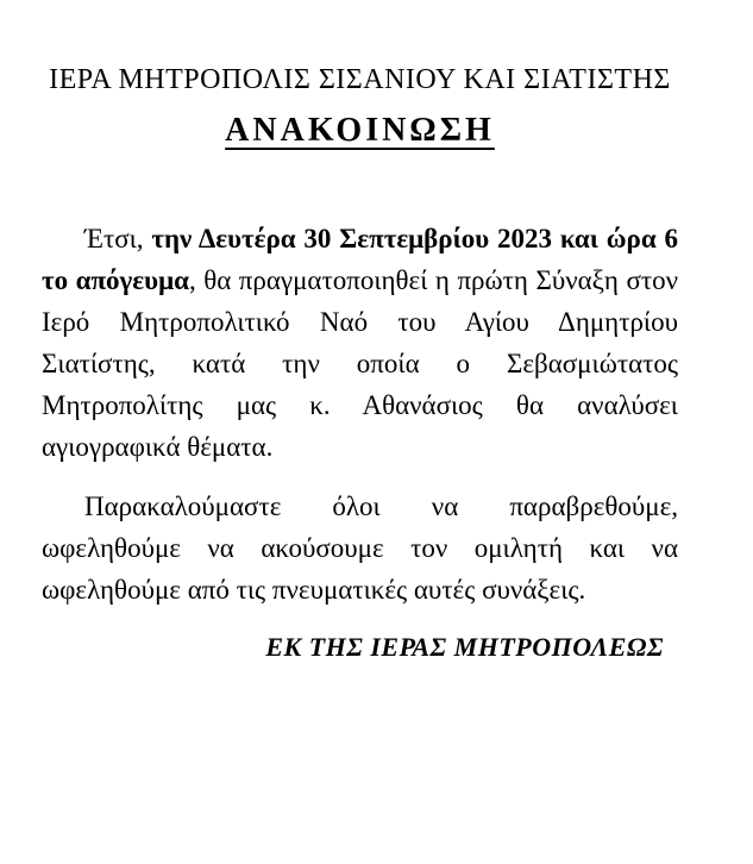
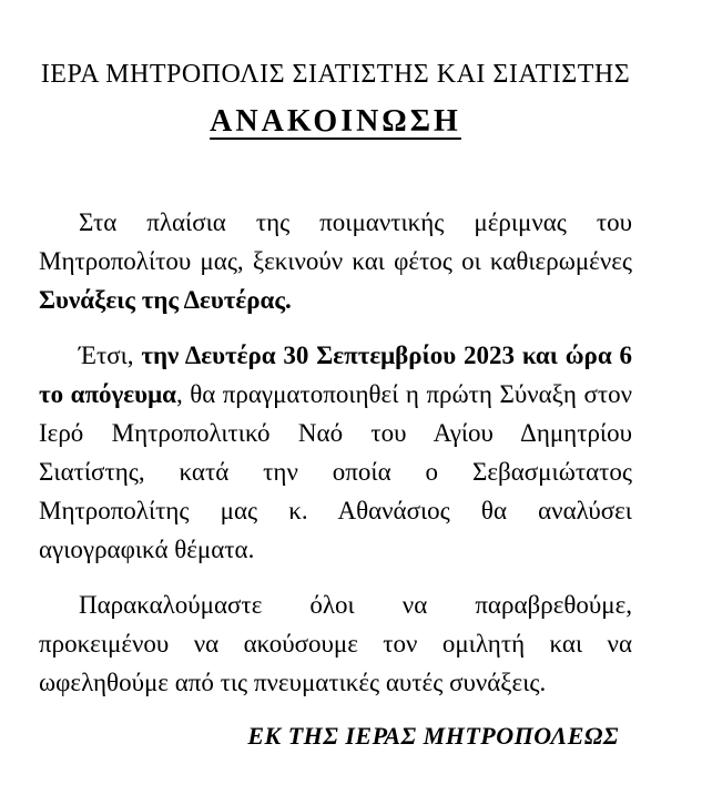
- ΙΕΡΑ ΜΗΤΡΟΠΟΛΙΣ ΣΙΣΑΝΙΟΥ ΚΑΙ ΣΙΑΤΙΣΤΗΣ
+ ΙΕΡΑ ΜΗΤΡΟΠΟΛΙΣ ΣΙΑΤΙΣΤΗΣ ΚΑΙ ΣΙΑΤΙΣΤΗΣ
  ΑΝΑΚΟΙΝΩΣΗ
+ Στα πλαίσια της ποιμαντικής μέριμνας του Μητροπολίτου μας, ξεκινούν και φέτος οι καθιερωμένες Συνάξεις της Δευτέρας.
  Έτσι, την Δευτέρα 30 Σεπτεμβρίου 2023 και ώρα 6 το απόγευμα, θα πραγματοποιηθεί η πρώτη Σύναξη στον Ιερό Μητροπολιτικό Ναό του Αγίου Δημητρίου Σιατίστης, κατά την οποία ο Σεβασμιώτατος Μητροπολίτης μας κ. Αθανάσιος θα αναλύσει αγιογραφικά θέματα.
- Παρακαλούμαστε όλοι να παραβρεθούμε, ωφεληθούμε να ακούσουμε τον ομιλητή και να ωφεληθούμε από τις πνευματικές αυτές συνάξεις.
+ Παρακαλούμαστε όλοι να παραβρεθούμε, προκειμένου να ακούσουμε τον ομιλητή και να ωφεληθούμε από τις πνευματικές αυτές συνάξεις.
  ΕΚ ΤΗΣ ΙΕΡΑΣ ΜΗΤΡΟΠΟΛΕΩΣ
